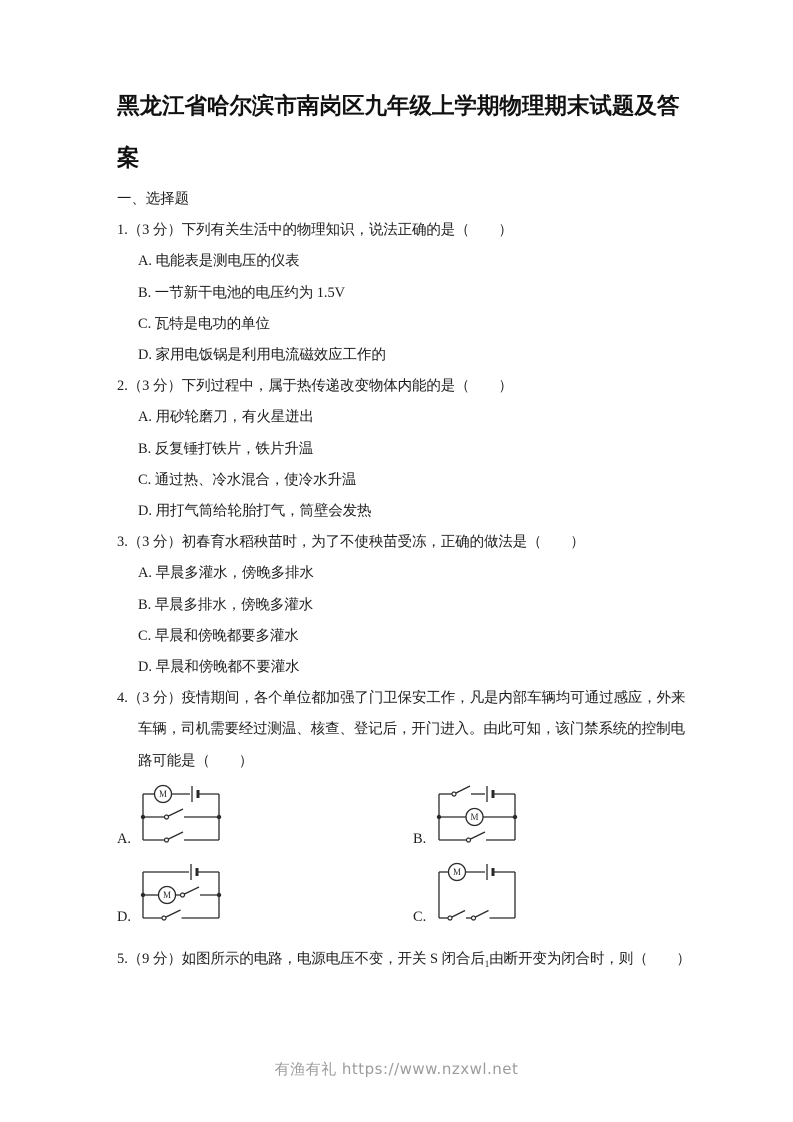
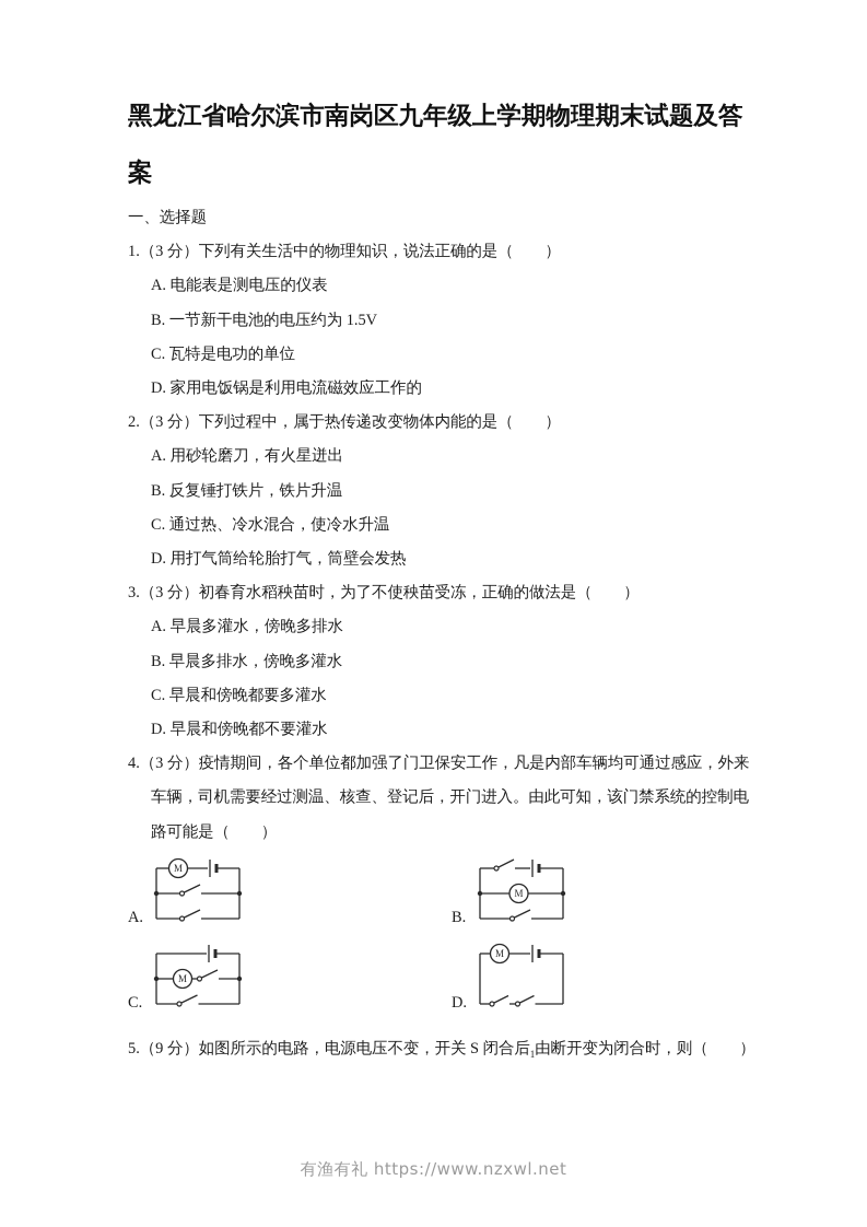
  黑龙江省哈尔滨市南岗区九年级上学期物理期末试题及答案
  一、选择题
  1.（3 分）下列有关生活中的物理知识，说法正确的是（ ）
  A. 电能表是测电压的仪表
  B. 一节新干电池的电压约为 1.5V
  C. 瓦特是电功的单位
  D. 家用电饭锅是利用电流磁效应工作的
  2.（3 分）下列过程中，属于热传递改变物体内能的是（ ）
  A. 用砂轮磨刀，有火星迸出
  B. 反复锤打铁片，铁片升温
  C. 通过热、冷水混合，使冷水升温
  D. 用打气筒给轮胎打气，筒壁会发热
  3.（3 分）初春育水稻秧苗时，为了不使秧苗受冻，正确的做法是（ ）
  A. 早晨多灌水，傍晚多排水
  B. 早晨多排水，傍晚多灌水
  C. 早晨和傍晚都要多灌水
  D. 早晨和傍晚都不要灌水
  4.（3 分）疫情期间，各个单位都加强了门卫保安工作，凡是内部车辆均可通过感应，外来车辆，司机需要经过测温、核查、登记后，开门进入。由此可知，该门禁系统的控制电路可能是（ ）
  A.
  M
  B.
  M
- D.
+ C.
  M
- C.
+ D.
  M
  5.（9 分）如图所示的电路，电源电压不变，开关 S 闭合后1由断开变为闭合时，则（ ）
  有渔有礼 https://www.nzxwl.net
